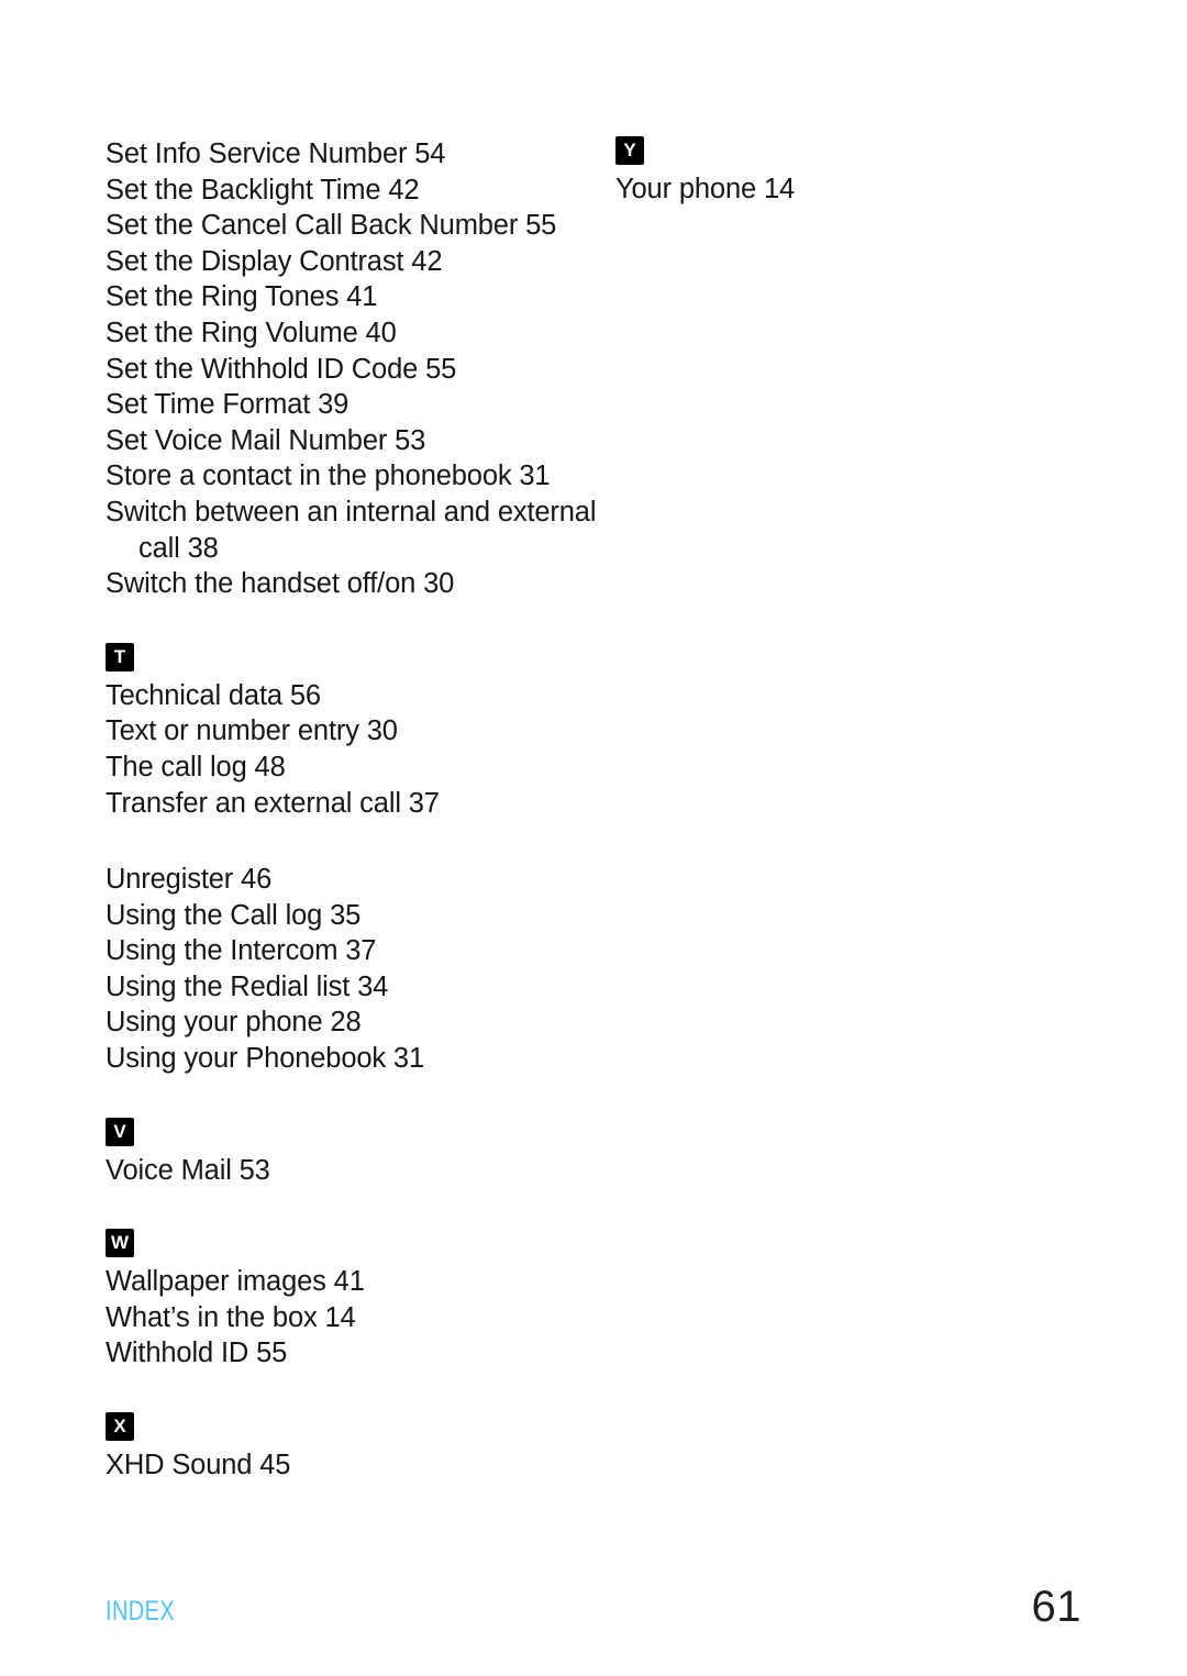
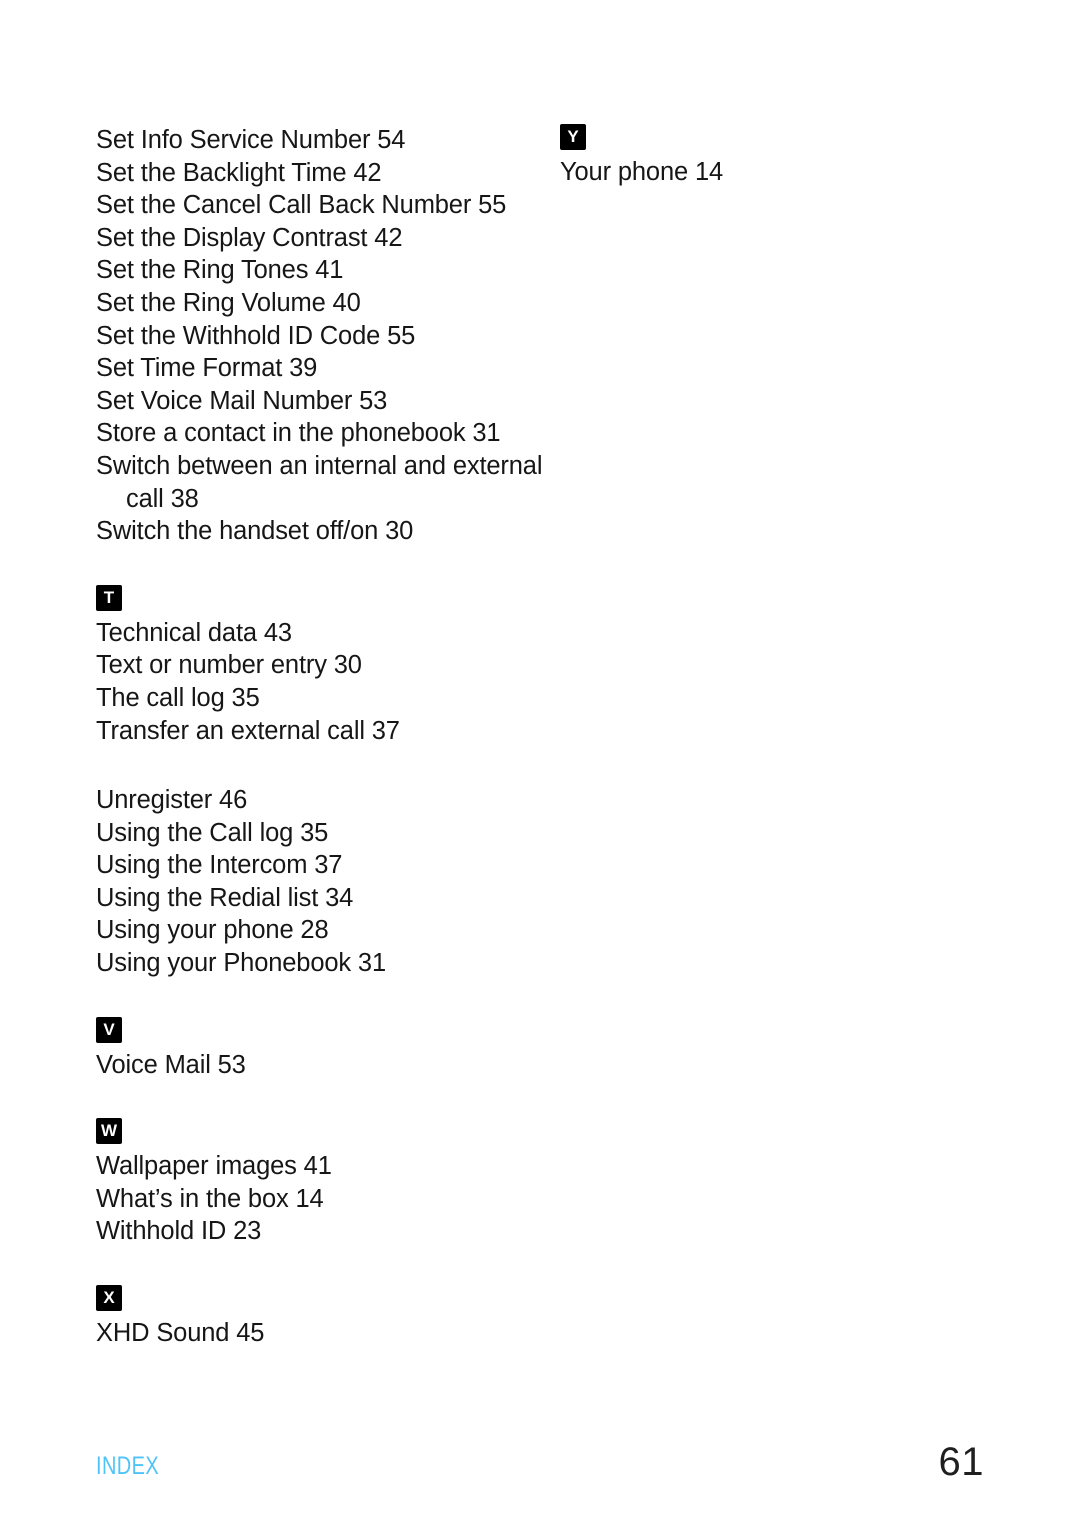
  Set Info Service Number 54
  Set the Backlight Time 42
  Set the Cancel Call Back Number 55
  Set the Display Contrast 42
  Set the Ring Tones 41
  Set the Ring Volume 40
  Set the Withhold ID Code 55
  Set Time Format 39
  Set Voice Mail Number 53
  Store a contact in the phonebook 31
  Switch between an internal and external
  call 38
  Switch the handset off/on 30
  T
- Technical data 56
+ Technical data 43
  Text or number entry 30
- The call log 48
+ The call log 35
  Transfer an external call 37
  Unregister 46
  Using the Call log 35
  Using the Intercom 37
  Using the Redial list 34
  Using your phone 28
  Using your Phonebook 31
  V
  Voice Mail 53
  W
  Wallpaper images 41
  What’s in the box 14
- Withhold ID 55
+ Withhold ID 23
  X
  XHD Sound 45
  Y
  Your phone 14
  INDEX
  61
